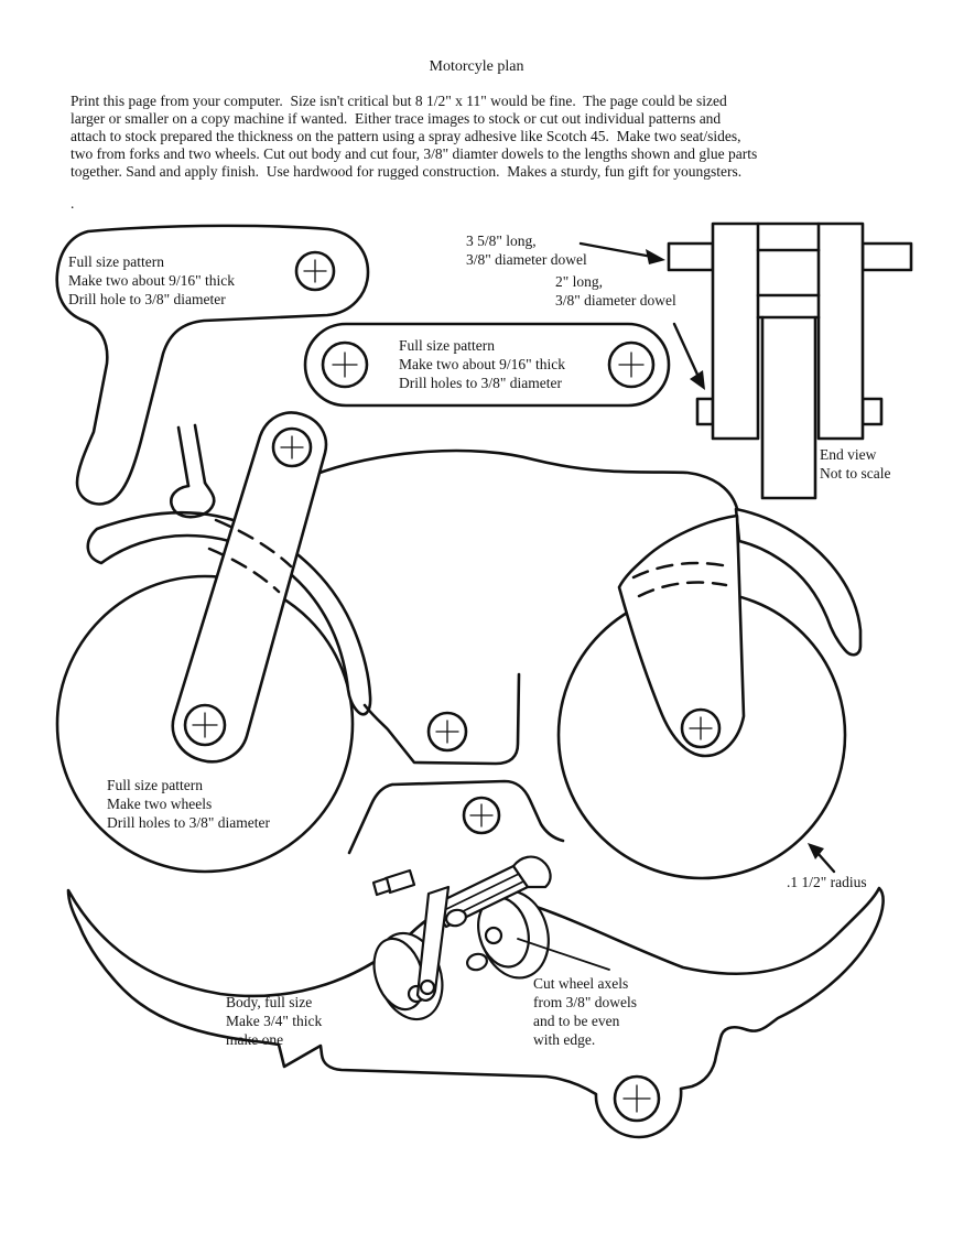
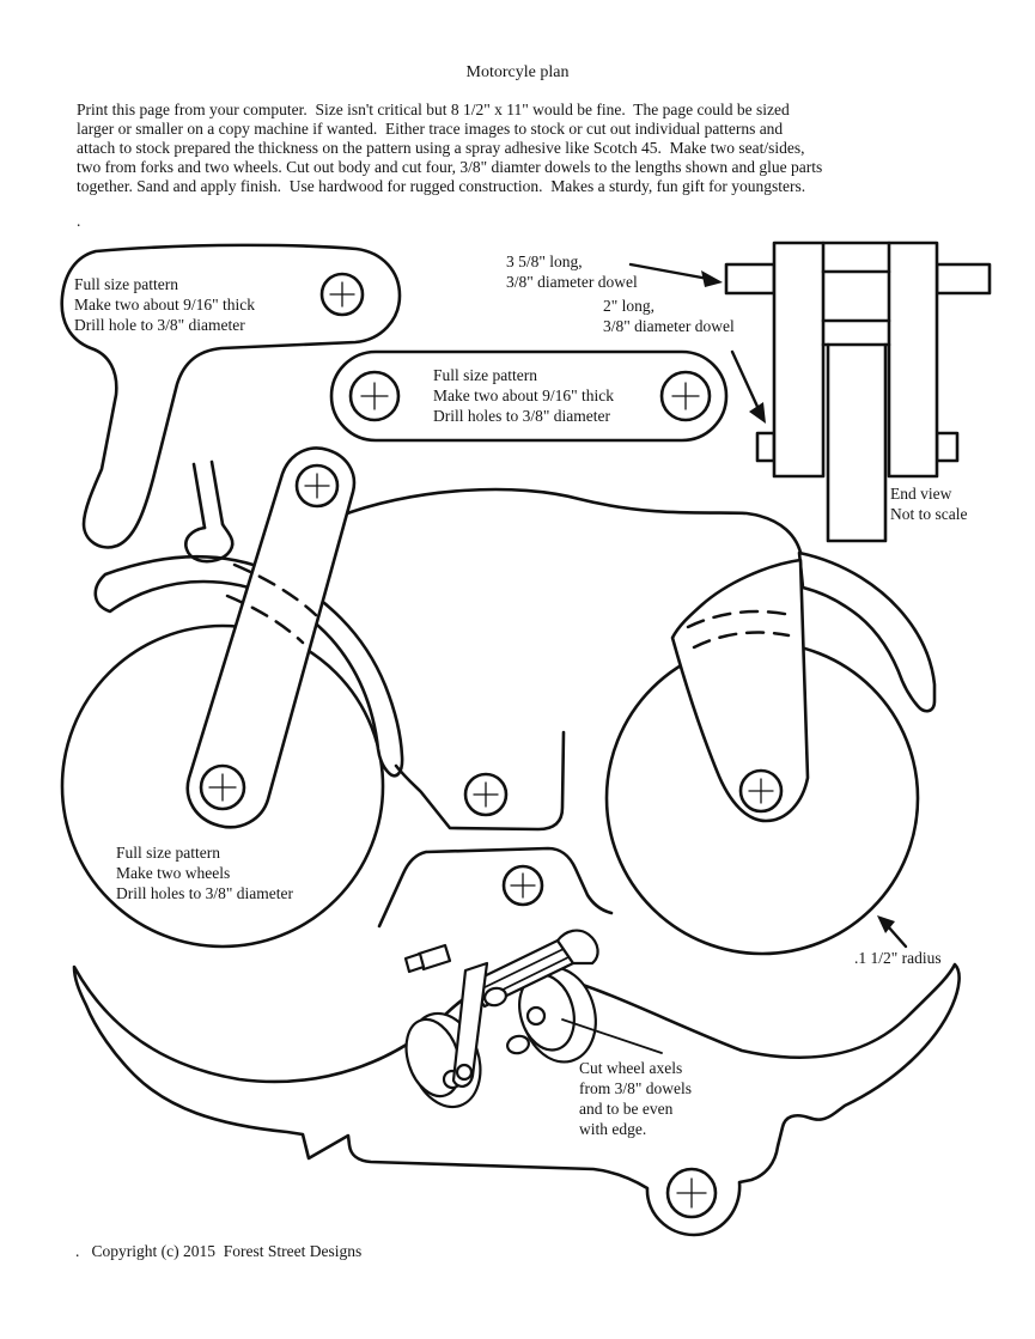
  Motorcyle plan
  Print this page from your computer. Size isn't critical but 8 1/2" x 11" would be fine. The page could be sized
  larger or smaller on a copy machine if wanted. Either trace images to stock or cut out individual patterns and
  attach to stock prepared the thickness on the pattern using a spray adhesive like Scotch 45. Make two seat/sides,
  two from forks and two wheels. Cut out body and cut four, 3/8" diamter dowels to the lengths shown and glue parts
  together. Sand and apply finish. Use hardwood for rugged construction. Makes a sturdy, fun gift for youngsters.
  .
  Full size pattern
  Make two about 9/16" thick
  Drill hole to 3/8" diameter
  3 5/8" long,
  3/8" diameter dowel
  2" long,
  3/8" diameter dowel
  Full size pattern
  Make two about 9/16" thick
  Drill holes to 3/8" diameter
  End view
  Not to scale
  Full size pattern
  Make two wheels
  Drill holes to 3/8" diameter
  .1 1/2" radius
- Body, full size
- Make 3/4" thick
- make one
  Cut wheel axels
  from 3/8" dowels
  and to be even
  with edge.
+ . Copyright (c) 2015 Forest Street Designs
